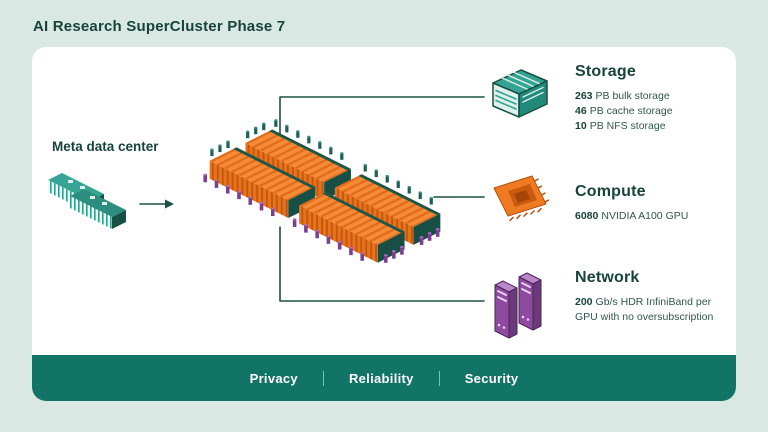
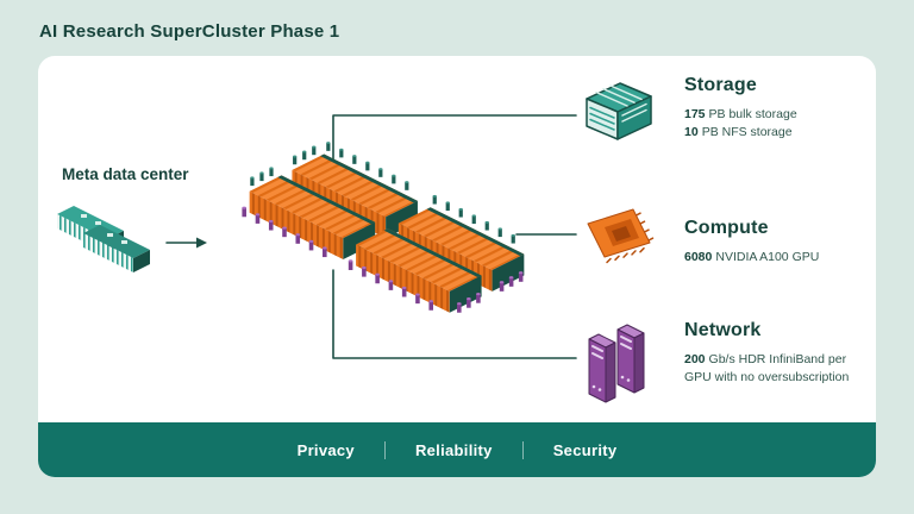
- AI Research SuperCluster Phase 7
+ AI Research SuperCluster Phase 1
  Meta data center
  Storage
- 263 PB bulk storage
+ 175 PB bulk storage
- 46 PB cache storage
  10 PB NFS storage
  Compute
  6080 NVIDIA A100 GPU
  Network
  200 Gb/s HDR InfiniBand per GPU with no oversubscription
  Privacy
  Reliability
  Security
